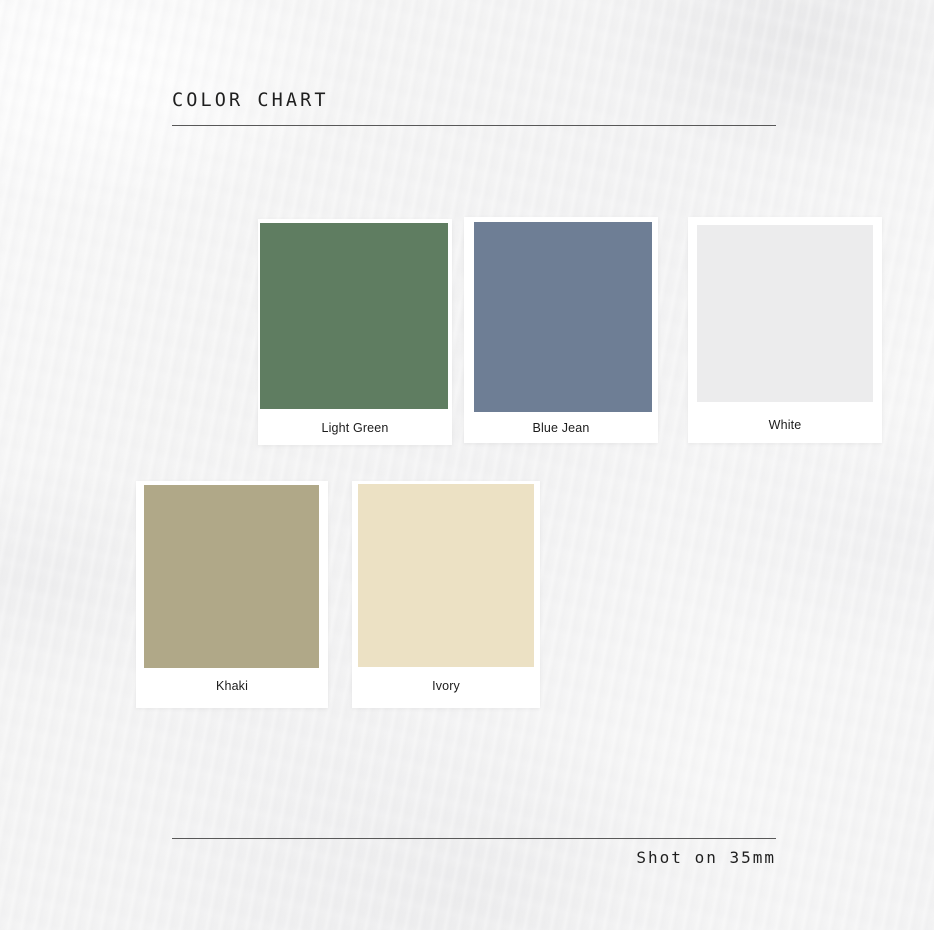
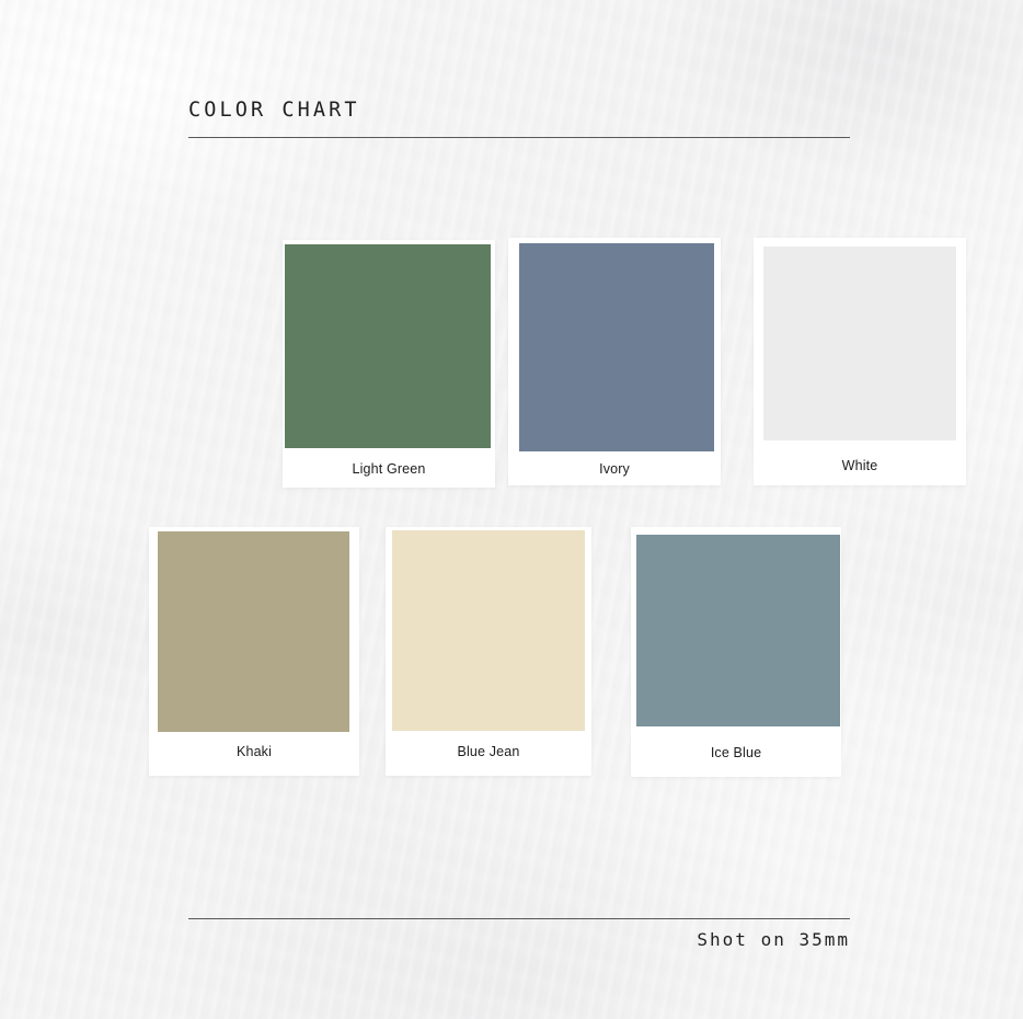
  COLOR CHART
  Light Green
- Blue Jean
+ Ivory
  White
  Khaki
- Ivory
+ Blue Jean
+ Ice Blue
  Shot on 35mm
